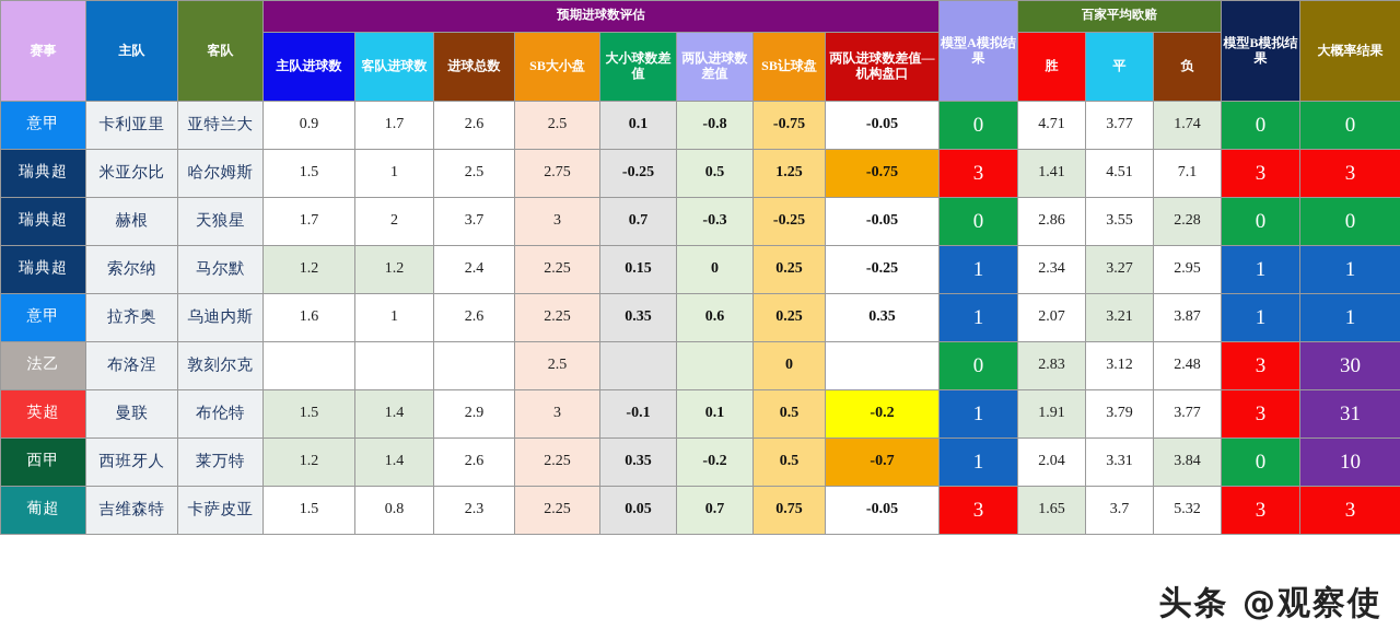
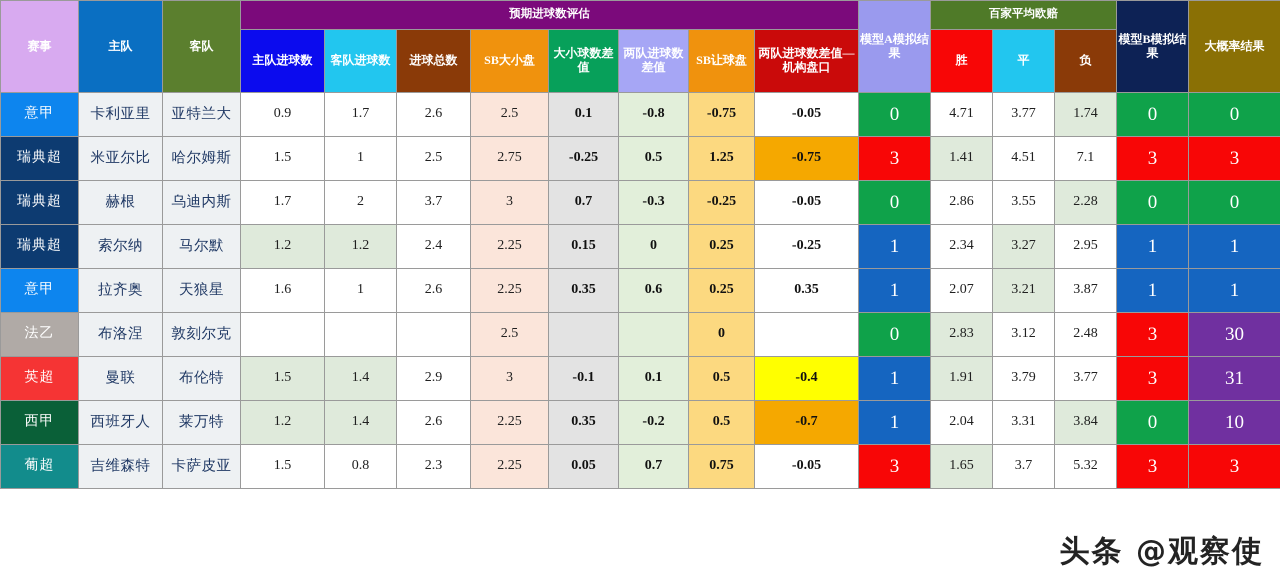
  赛事	主队	客队	预期进球数评估	模型A模拟结果	百家平均欧赔	模型B模拟结果	大概率结果
  主队进球数	客队进球数	进球总数	SB大小盘	大小球数差值	两队进球数差值	SB让球盘	两队进球数差值—机构盘口	胜	平	负
  意甲	卡利亚里	亚特兰大	0.9	1.7	2.6	2.5	0.1	-0.8	-0.75	-0.05	0	4.71	3.77	1.74	0	0
  瑞典超	米亚尔比	哈尔姆斯	1.5	1	2.5	2.75	-0.25	0.5	1.25	-0.75	3	1.41	4.51	7.1	3	3
- 瑞典超	赫根	天狼星	1.7	2	3.7	3	0.7	-0.3	-0.25	-0.05	0	2.86	3.55	2.28	0	0
+ 瑞典超	赫根	乌迪内斯	1.7	2	3.7	3	0.7	-0.3	-0.25	-0.05	0	2.86	3.55	2.28	0	0
  瑞典超	索尔纳	马尔默	1.2	1.2	2.4	2.25	0.15	0	0.25	-0.25	1	2.34	3.27	2.95	1	1
- 意甲	拉齐奥	乌迪内斯	1.6	1	2.6	2.25	0.35	0.6	0.25	0.35	1	2.07	3.21	3.87	1	1
+ 意甲	拉齐奥	天狼星	1.6	1	2.6	2.25	0.35	0.6	0.25	0.35	1	2.07	3.21	3.87	1	1
  法乙	布洛涅	敦刻尔克				2.5			0		0	2.83	3.12	2.48	3	30
- 英超	曼联	布伦特	1.5	1.4	2.9	3	-0.1	0.1	0.5	-0.2	1	1.91	3.79	3.77	3	31
+ 英超	曼联	布伦特	1.5	1.4	2.9	3	-0.1	0.1	0.5	-0.4	1	1.91	3.79	3.77	3	31
  西甲	西班牙人	莱万特	1.2	1.4	2.6	2.25	0.35	-0.2	0.5	-0.7	1	2.04	3.31	3.84	0	10
  葡超	吉维森特	卡萨皮亚	1.5	0.8	2.3	2.25	0.05	0.7	0.75	-0.05	3	1.65	3.7	5.32	3	3
  头条 @观察使
